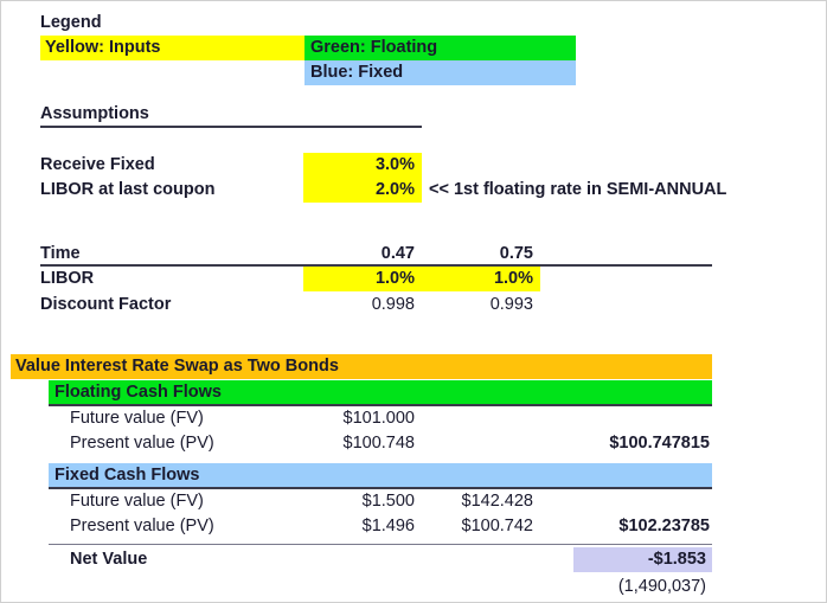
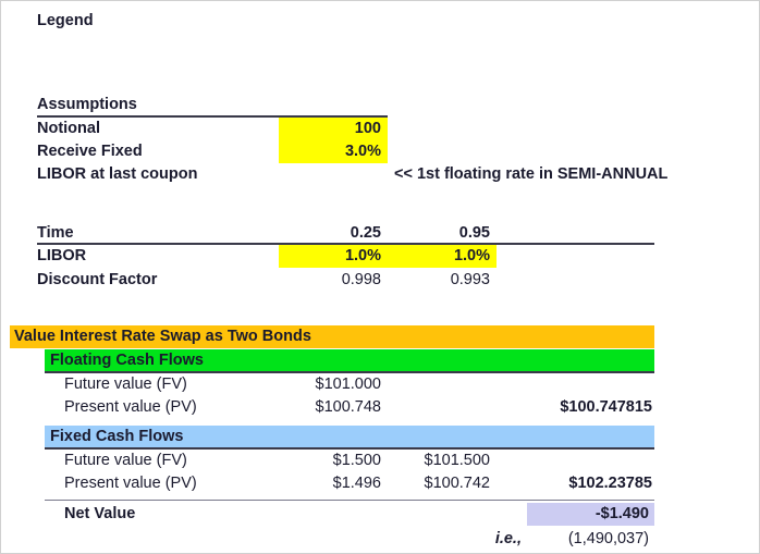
  Legend
- Yellow: Inputs
- Green: Floating
- Blue: Fixed
  Assumptions
+ Notional
+ 100
  Receive Fixed
  3.0%
  LIBOR at last coupon
- 2.0%
  << 1st floating rate in SEMI-ANNUAL
  Time
- 0.47
+ 0.25
- 0.75
+ 0.95
  LIBOR
  1.0%
  1.0%
  Discount Factor
  0.998
  0.993
  Value Interest Rate Swap as Two Bonds
  Floating Cash Flows
  Future value (FV)
  $101.000
  Present value (PV)
  $100.748
  $100.747815
  Fixed Cash Flows
  Future value (FV)
  $1.500
- $142.428
+ $101.500
  Present value (PV)
  $1.496
  $100.742
  $102.23785
  Net Value
- -$1.853
+ -$1.490
+ i.e.,
  (1,490,037)
